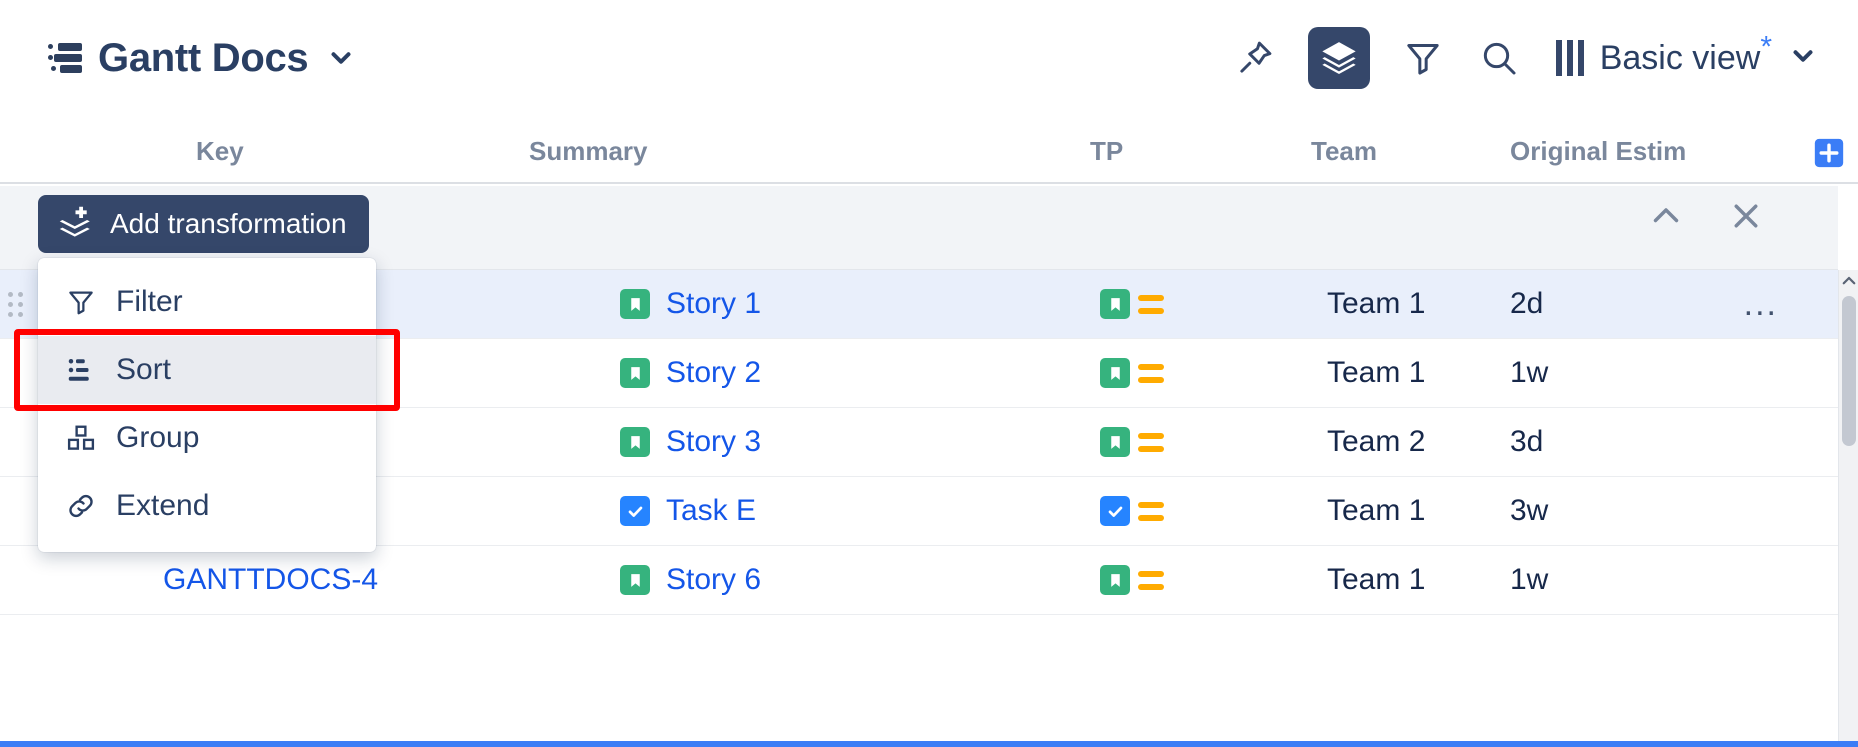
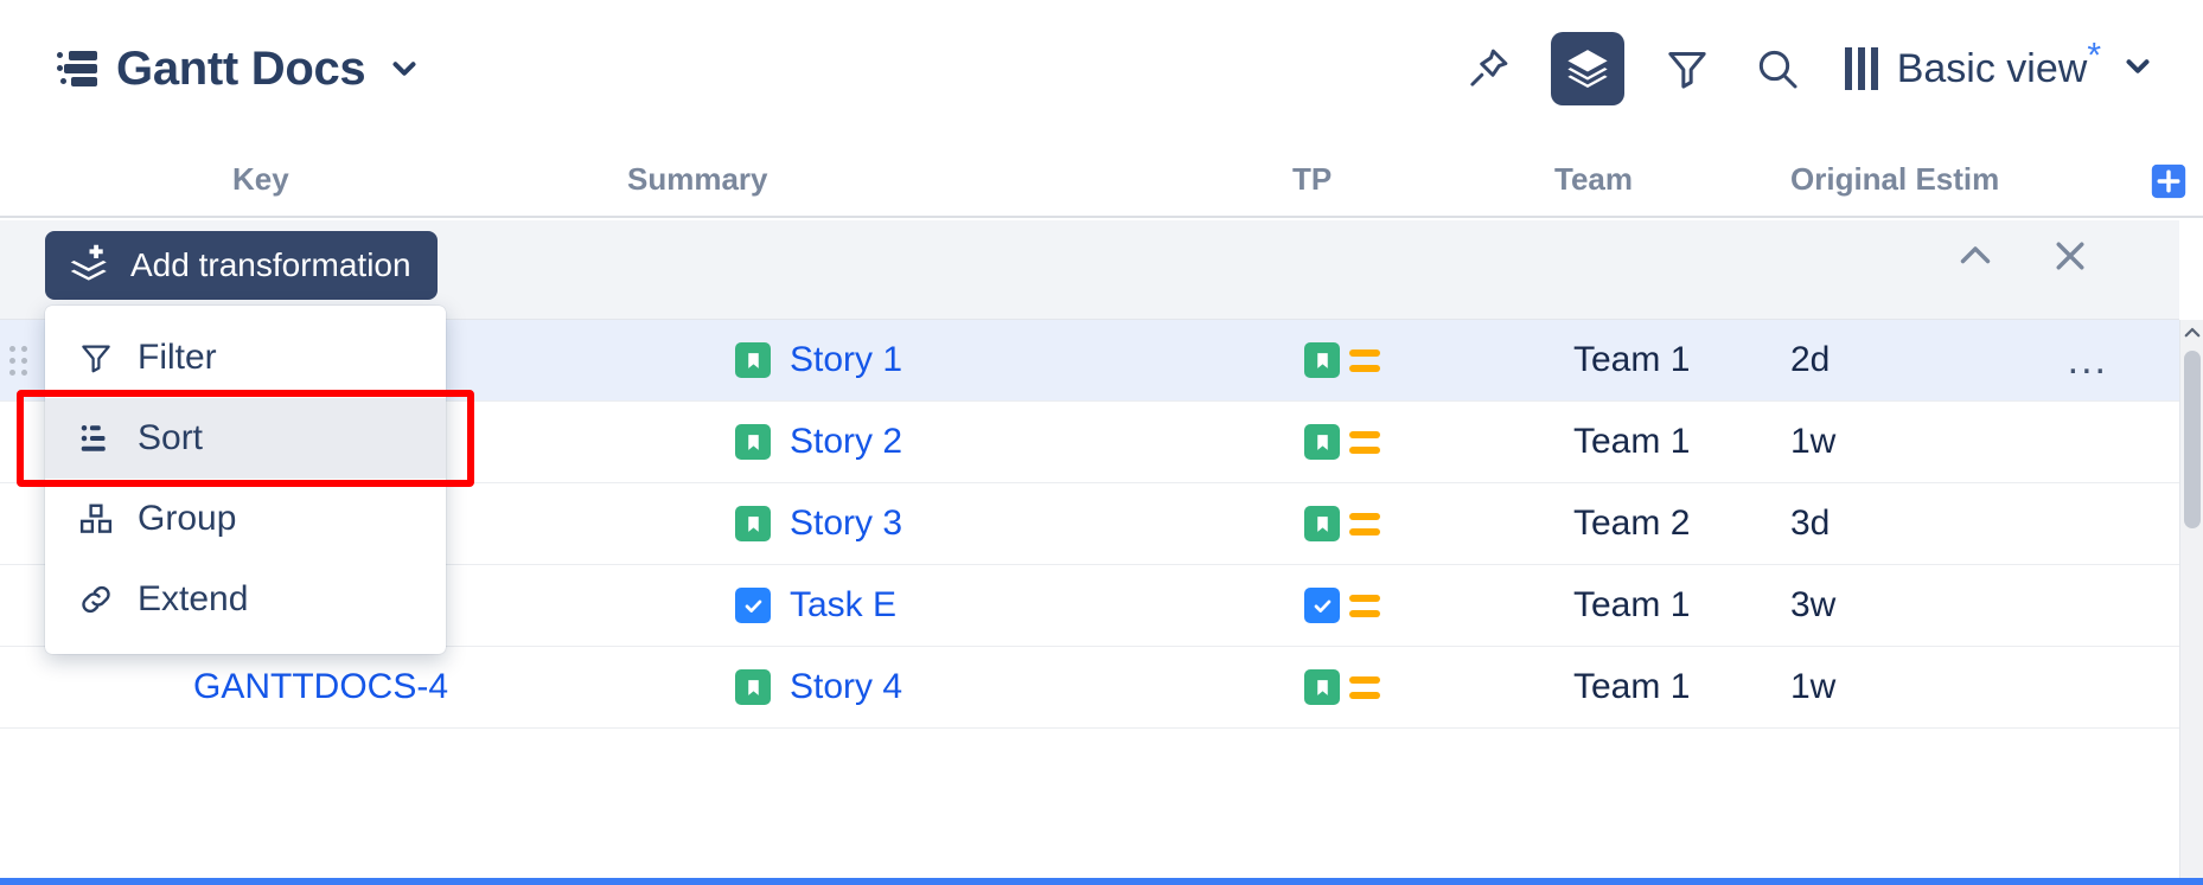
  Gantt Docs
  Basic view*
  Key
  Summary
  TP
  Team
  Original Estim
  Add transformation
  Story 1
  Team 1
  2d
  ...
  Story 2
  Team 1
  1w
  Story 3
  Team 2
  3d
  Task E
  Team 1
  3w
  GANTTDOCS-4
- Story 6
+ Story 4
  Team 1
  1w
  Filter
  Sort
  Group
  Extend
